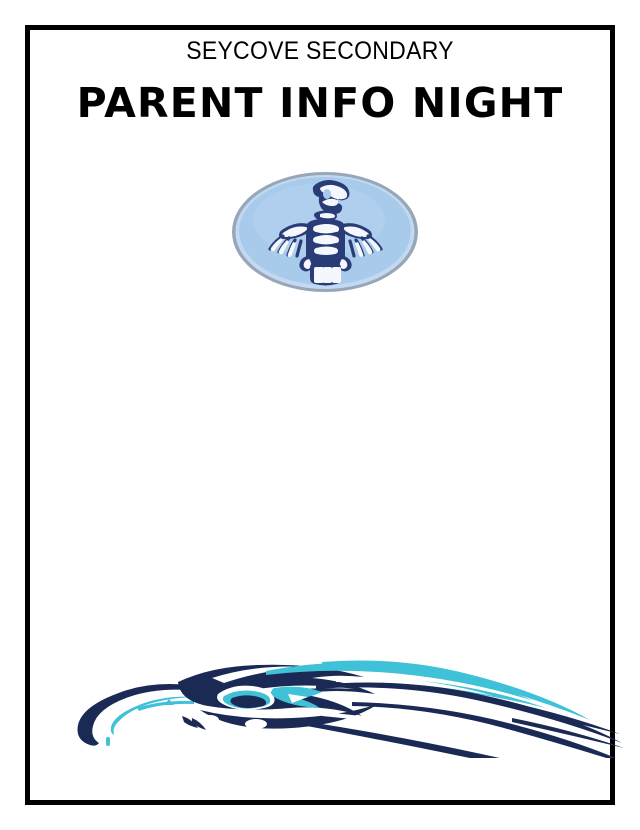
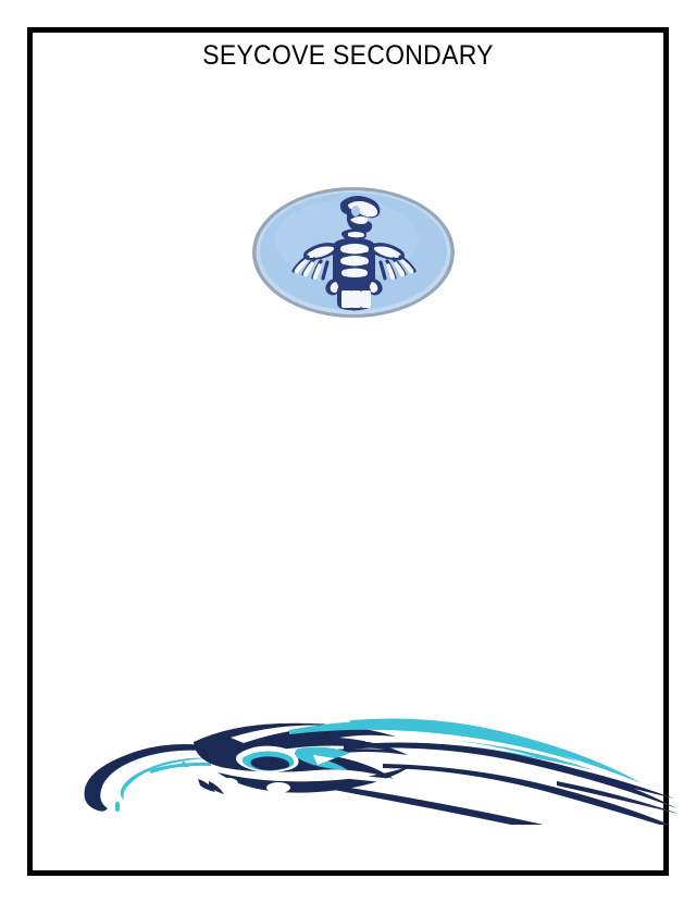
  SEYCOVE SECONDARY
- PARENT INFO NIGHT
